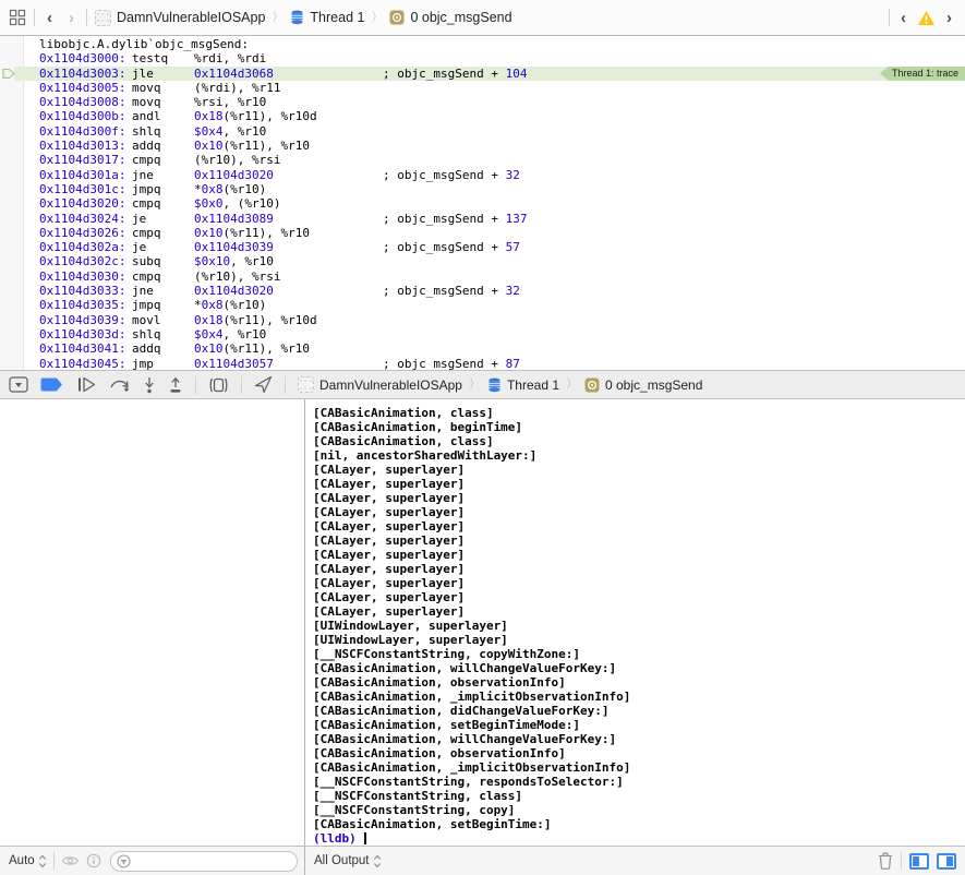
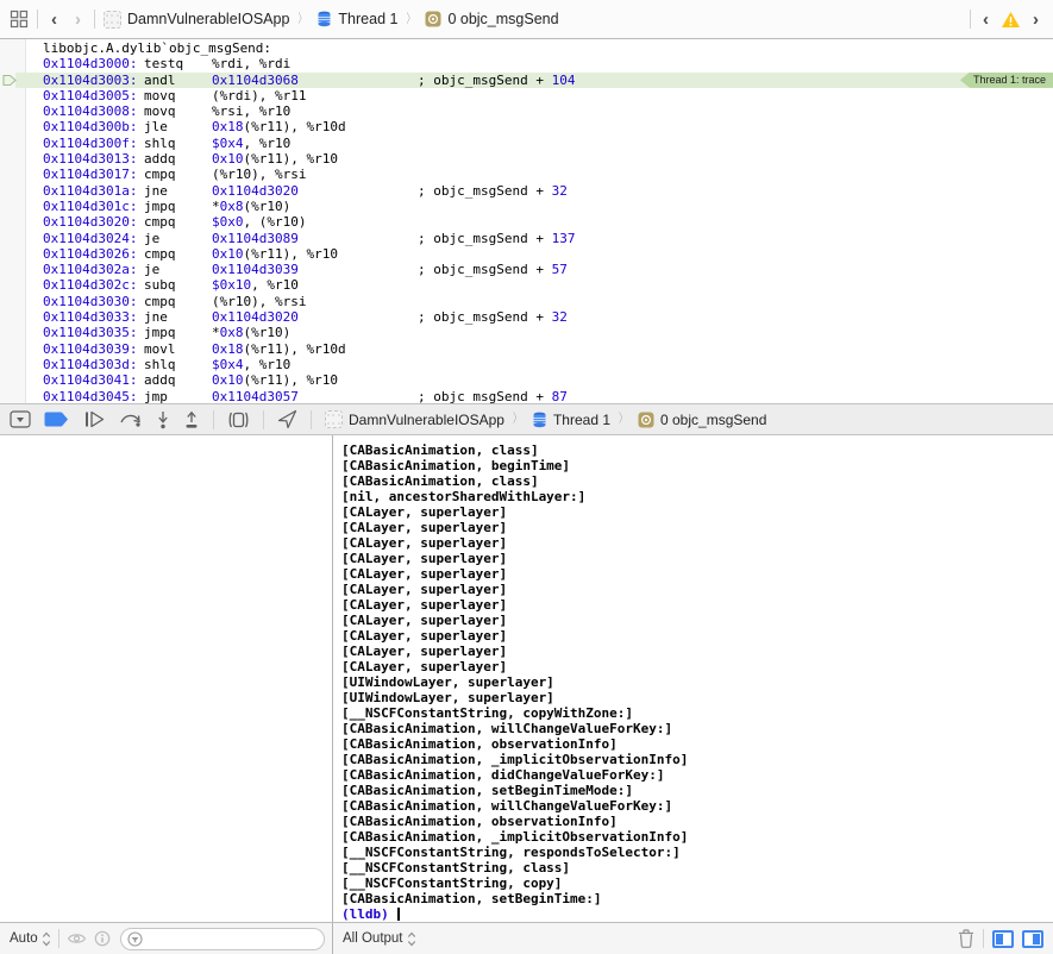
  ‹
  ›
  DamnVulnerableIOSApp
  〉
  Thread 1
  〉
  0 objc_msgSend
  ‹
  ›
  libobjc.A.dylib`objc_msgSend:
  0x1104d3000:
  testq
  %rdi, %rdi
  0x1104d3003:
- jle
+ andl
  0x1104d3068
  ; objc_msgSend + 104
  Thread 1: trace
  0x1104d3005:
  movq
  (%rdi), %r11
  0x1104d3008:
  movq
  %rsi, %r10
  0x1104d300b:
- andl
+ jle
  0x18(%r11), %r10d
  0x1104d300f:
  shlq
  $0x4, %r10
  0x1104d3013:
  addq
  0x10(%r11), %r10
  0x1104d3017:
  cmpq
  (%r10), %rsi
  0x1104d301a:
  jne
  0x1104d3020
  ; objc_msgSend + 32
  0x1104d301c:
  jmpq
  *0x8(%r10)
  0x1104d3020:
  cmpq
  $0x0, (%r10)
  0x1104d3024:
  je
  0x1104d3089
  ; objc_msgSend + 137
  0x1104d3026:
  cmpq
  0x10(%r11), %r10
  0x1104d302a:
  je
  0x1104d3039
  ; objc_msgSend + 57
  0x1104d302c:
  subq
  $0x10, %r10
  0x1104d3030:
  cmpq
  (%r10), %rsi
  0x1104d3033:
  jne
  0x1104d3020
  ; objc_msgSend + 32
  0x1104d3035:
  jmpq
  *0x8(%r10)
  0x1104d3039:
  movl
  0x18(%r11), %r10d
  0x1104d303d:
  shlq
  $0x4, %r10
  0x1104d3041:
  addq
  0x10(%r11), %r10
  0x1104d3045:
  jmp
  0x1104d3057
  ; objc_msgSend + 87
  DamnVulnerableIOSApp
  〉
  Thread 1
  〉
  0 objc_msgSend
  [CABasicAnimation, class]
  [CABasicAnimation, beginTime]
  [CABasicAnimation, class]
  [nil, ancestorSharedWithLayer:]
  [CALayer, superlayer]
  [CALayer, superlayer]
  [CALayer, superlayer]
  [CALayer, superlayer]
  [CALayer, superlayer]
  [CALayer, superlayer]
  [CALayer, superlayer]
  [CALayer, superlayer]
  [CALayer, superlayer]
  [CALayer, superlayer]
  [CALayer, superlayer]
  [UIWindowLayer, superlayer]
  [UIWindowLayer, superlayer]
  [__NSCFConstantString, copyWithZone:]
  [CABasicAnimation, willChangeValueForKey:]
  [CABasicAnimation, observationInfo]
  [CABasicAnimation, _implicitObservationInfo]
  [CABasicAnimation, didChangeValueForKey:]
  [CABasicAnimation, setBeginTimeMode:]
  [CABasicAnimation, willChangeValueForKey:]
  [CABasicAnimation, observationInfo]
  [CABasicAnimation, _implicitObservationInfo]
  [__NSCFConstantString, respondsToSelector:]
  [__NSCFConstantString, class]
  [__NSCFConstantString, copy]
  [CABasicAnimation, setBeginTime:]
  (lldb)
  Auto
  All Output
